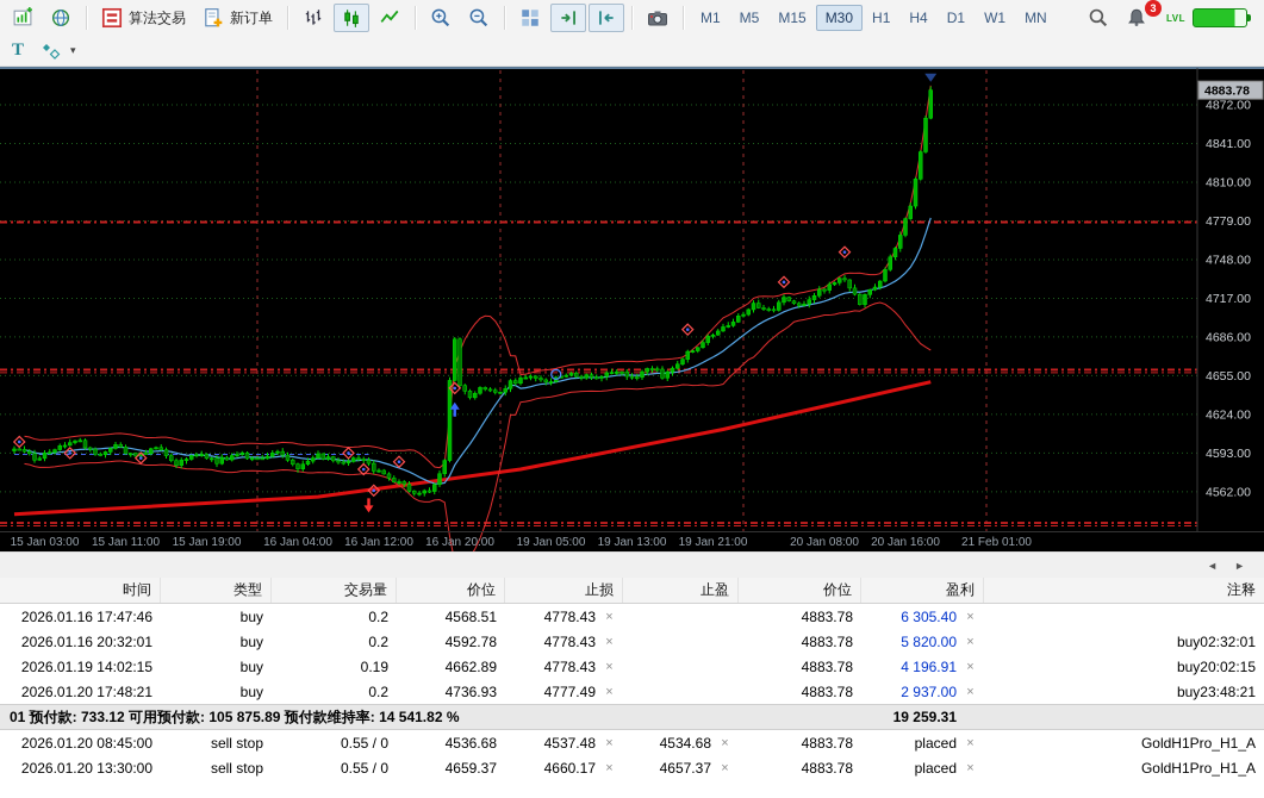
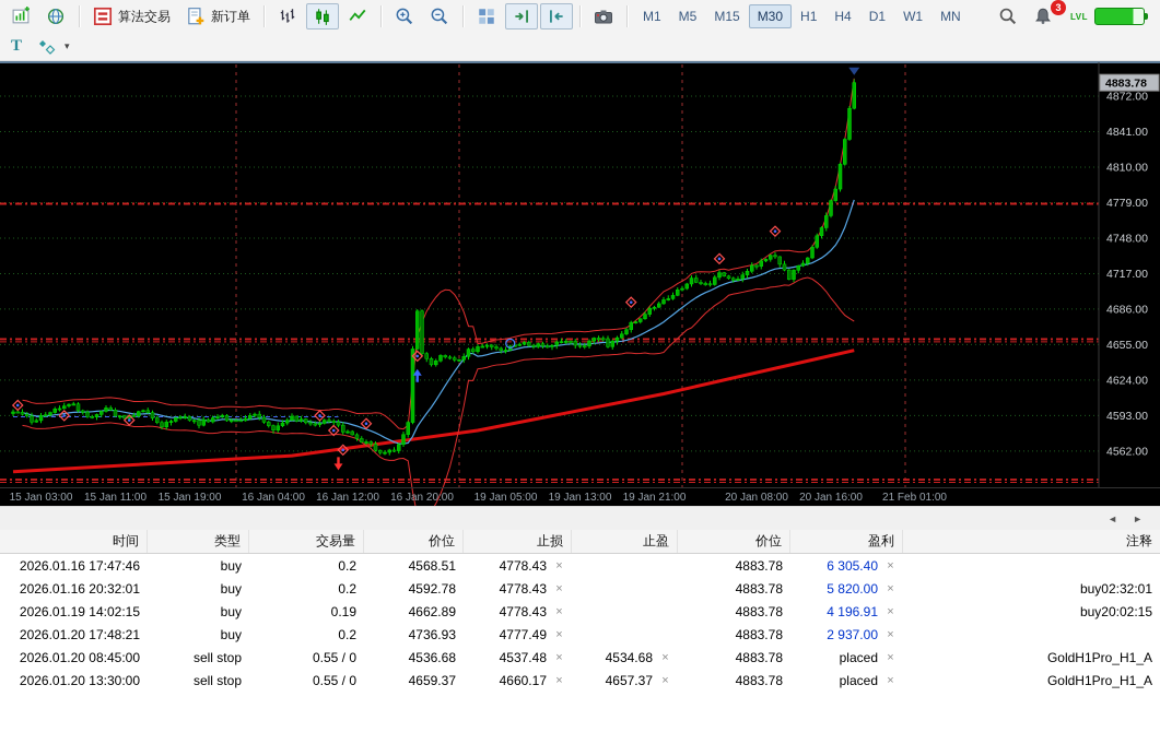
  算法交易
  新订单
  M1
  M5
  M15
  M30
  H1
  H4
  D1
  W1
  MN
  3
  LVL
  T
  ▾
  4872.00
  4841.00
  4810.00
  4779.00
  4748.00
  4717.00
  4686.00
  4655.00
  4624.00
  4593.00
  4562.00
  4883.78
  15 Jan 03:00
  15 Jan 11:00
  15 Jan 19:00
  16 Jan 04:00
  16 Jan 12:00
  16 Jan 20:00
  19 Jan 05:00
  19 Jan 13:00
  19 Jan 21:00
  20 Jan 08:00
  20 Jan 16:00
  21 Feb 01:00
  ◄
  ►
  时间
  类型
  交易量
  价位
  止损
  止盈
  价位
  盈利
  注释
  2026.01.16 17:47:46
  buy
  0.2
  4568.51
  4778.43
  ×
  4883.78
  6 305.40
  ×
  2026.01.16 20:32:01
  buy
  0.2
  4592.78
  4778.43
  ×
  4883.78
  5 820.00
  ×
  buy02:32:01
  2026.01.19 14:02:15
  buy
  0.19
  4662.89
  4778.43
  ×
  4883.78
  4 196.91
  ×
  buy20:02:15
  2026.01.20 17:48:21
  buy
  0.2
  4736.93
  4777.49
  ×
  4883.78
  2 937.00
  ×
- buy23:48:21
- 01 预付款: 733.12 可用预付款: 105 875.89 预付款维持率: 14 541.82 %
- 19 259.31
  2026.01.20 08:45:00
  sell stop
  0.55 / 0
  4536.68
  4537.48
  ×
  4534.68
  ×
  4883.78
  placed
  ×
  GoldH1Pro_H1_A
  2026.01.20 13:30:00
  sell stop
  0.55 / 0
  4659.37
  4660.17
  ×
  4657.37
  ×
  4883.78
  placed
  ×
  GoldH1Pro_H1_A
